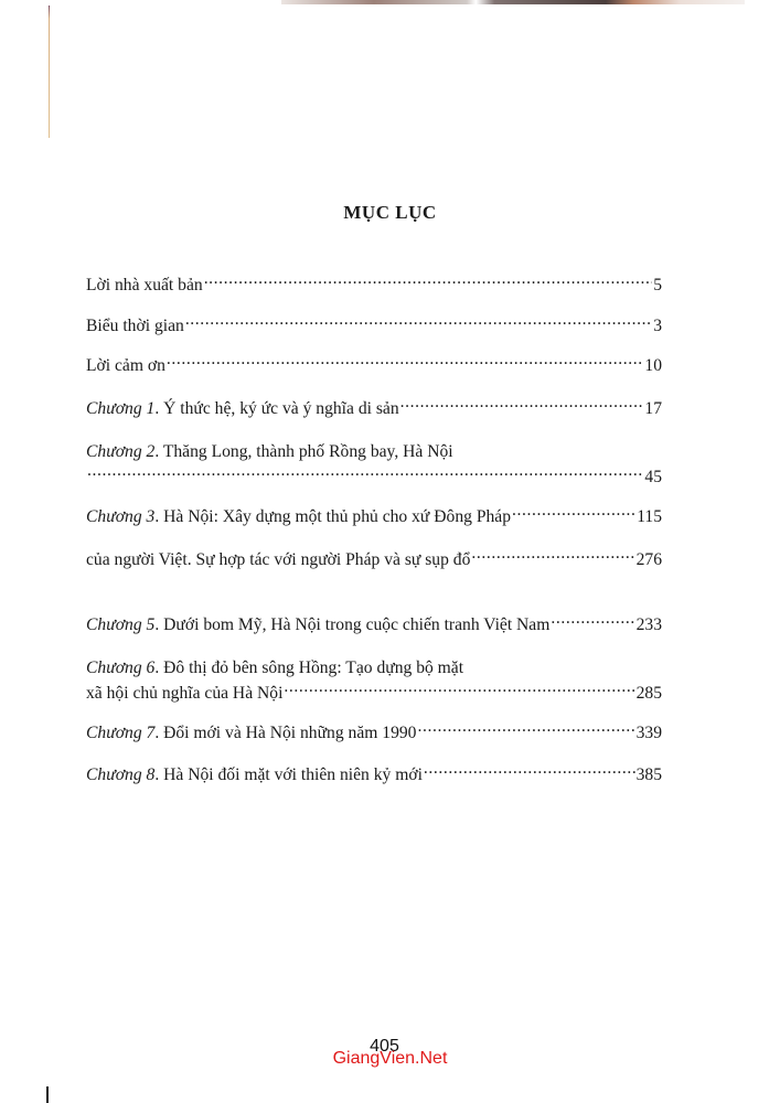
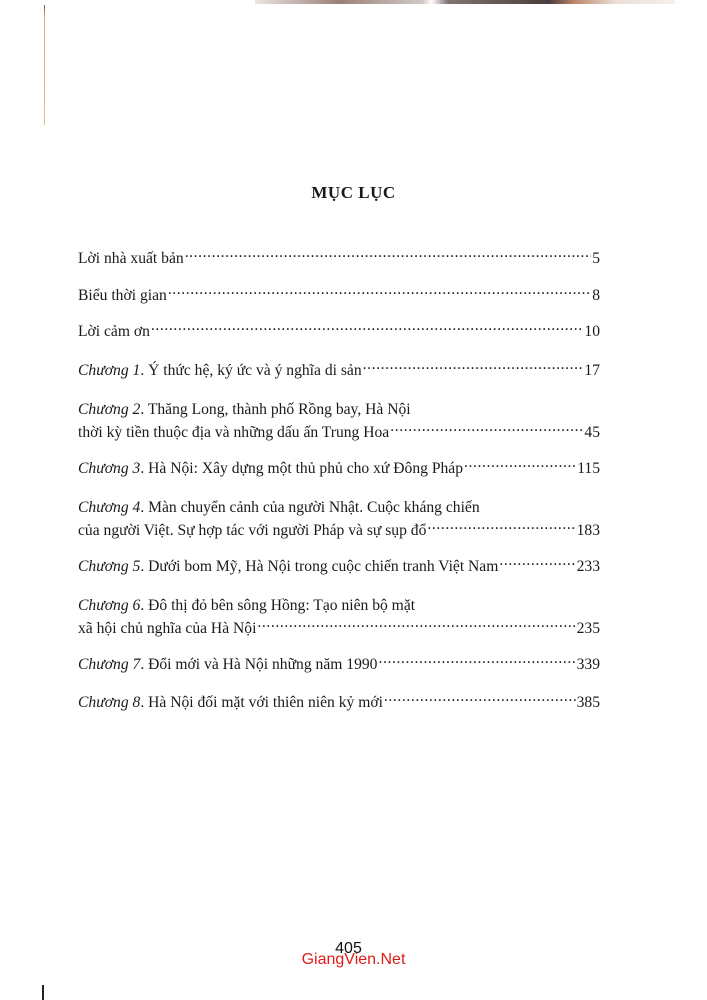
  MỤC LỤC
  405
  GiangVien.Net
  Lời nhà xuất bản
  5
  Biểu thời gian
- 3
+ 8
  Lời cảm ơn
  10
  Chương 1. Ý thức hệ, ký ức và ý nghĩa di sản
  17
  Chương 2. Thăng Long, thành phố Rồng bay, Hà Nội
+ thời kỳ tiền thuộc địa và những dấu ấn Trung Hoa
  45
  Chương 3. Hà Nội: Xây dựng một thủ phủ cho xứ Đông Pháp
  115
+ Chương 4. Màn chuyển cảnh của người Nhật. Cuộc kháng chiến
  của người Việt. Sự hợp tác với người Pháp và sự sụp đổ
- 276
+ 183
  Chương 5. Dưới bom Mỹ, Hà Nội trong cuộc chiến tranh Việt Nam
  233
- Chương 6. Đô thị đỏ bên sông Hồng: Tạo dựng bộ mặt
+ Chương 6. Đô thị đỏ bên sông Hồng: Tạo niên bộ mặt
  xã hội chủ nghĩa của Hà Nội
- 285
+ 235
  Chương 7. Đổi mới và Hà Nội những năm 1990
  339
  Chương 8. Hà Nội đối mặt với thiên niên kỷ mới
  385
